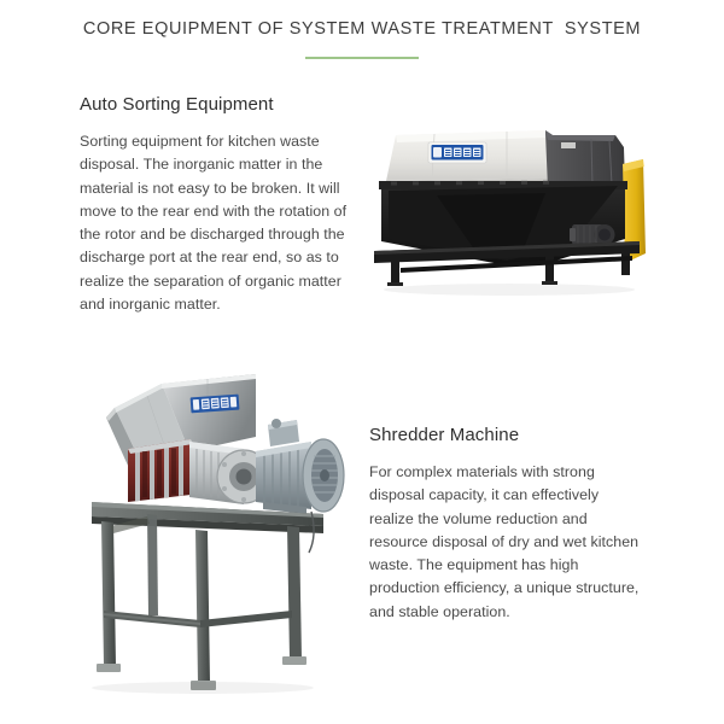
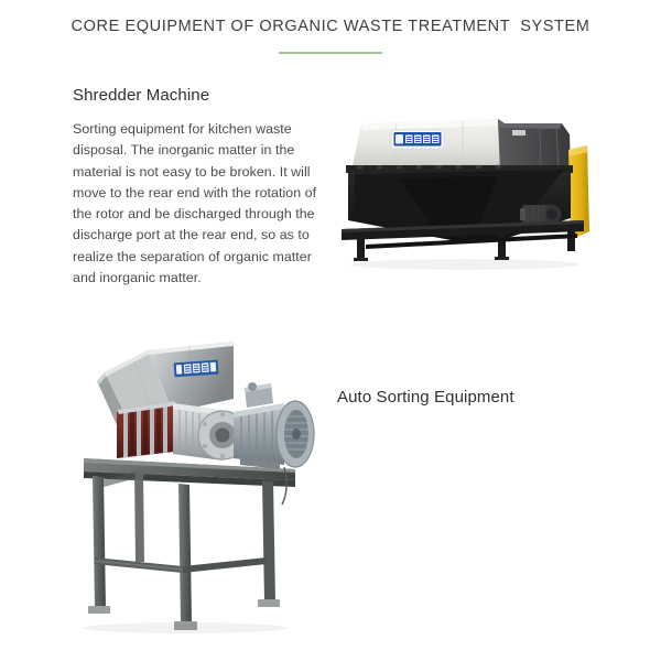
- CORE EQUIPMENT OF SYSTEM WASTE TREATMENT SYSTEM
+ CORE EQUIPMENT OF ORGANIC WASTE TREATMENT SYSTEM
- Auto Sorting Equipment
+ Shredder Machine
  Sorting equipment for kitchen waste disposal. The inorganic matter in the material is not easy to be broken. It will move to the rear end with the rotation of the rotor and be discharged through the discharge port at the rear end, so as to realize the separation of organic matter and inorganic matter.
- Shredder Machine
+ Auto Sorting Equipment
- For complex materials with strong disposal capacity, it can effectively realize the volume reduction and resource disposal of dry and wet kitchen waste. The equipment has high production efficiency, a unique structure, and stable operation.
